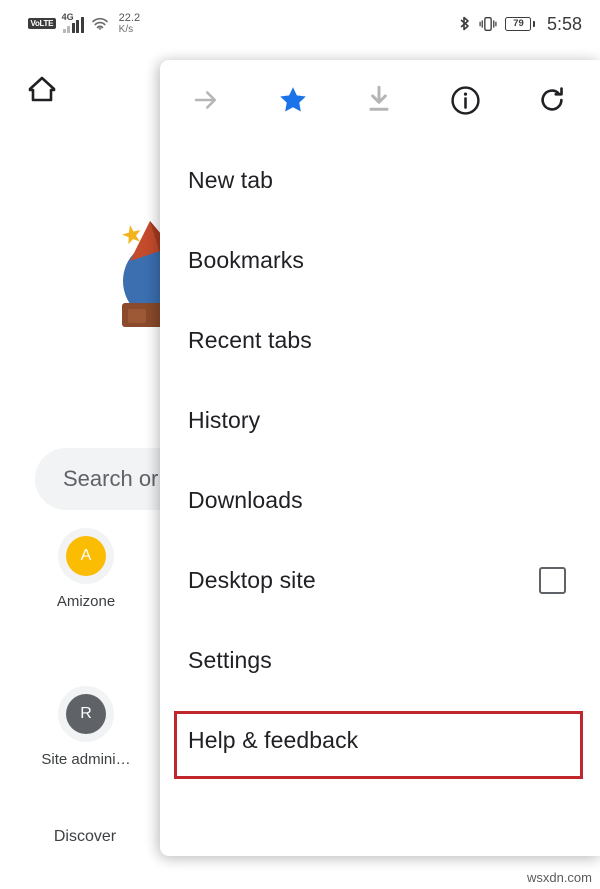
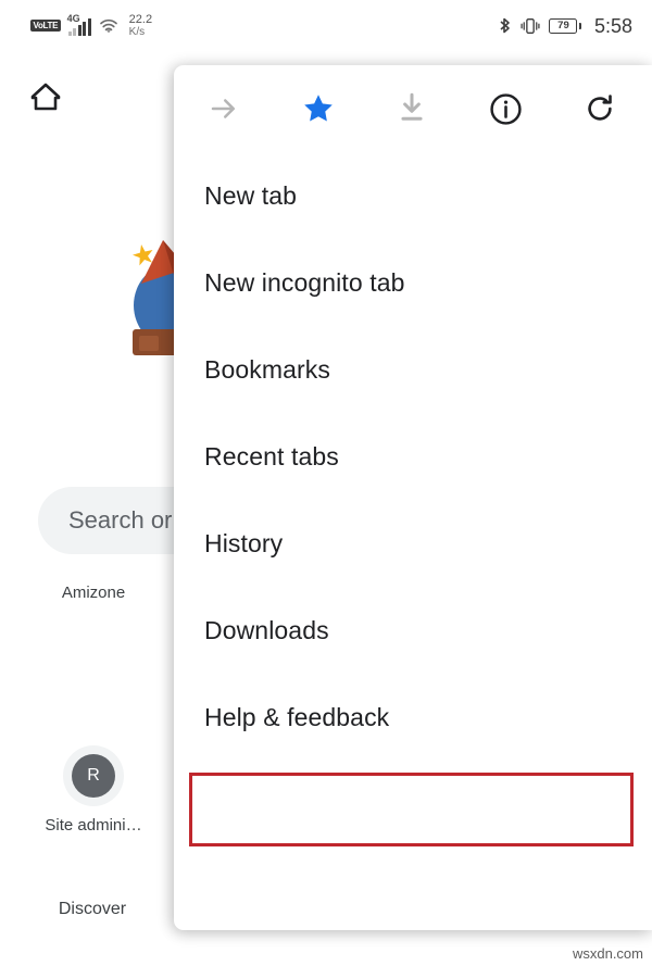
  VoLTE
  4G
  22.2
  K/s
  79
  5:58
  Search or
- A
  Amizone
  R
  Site admini…
  Discover
  New tab
+ New incognito tab
  Bookmarks
  Recent tabs
  History
  Downloads
- Desktop site
- Settings
  Help & feedback
  wsxdn.com
